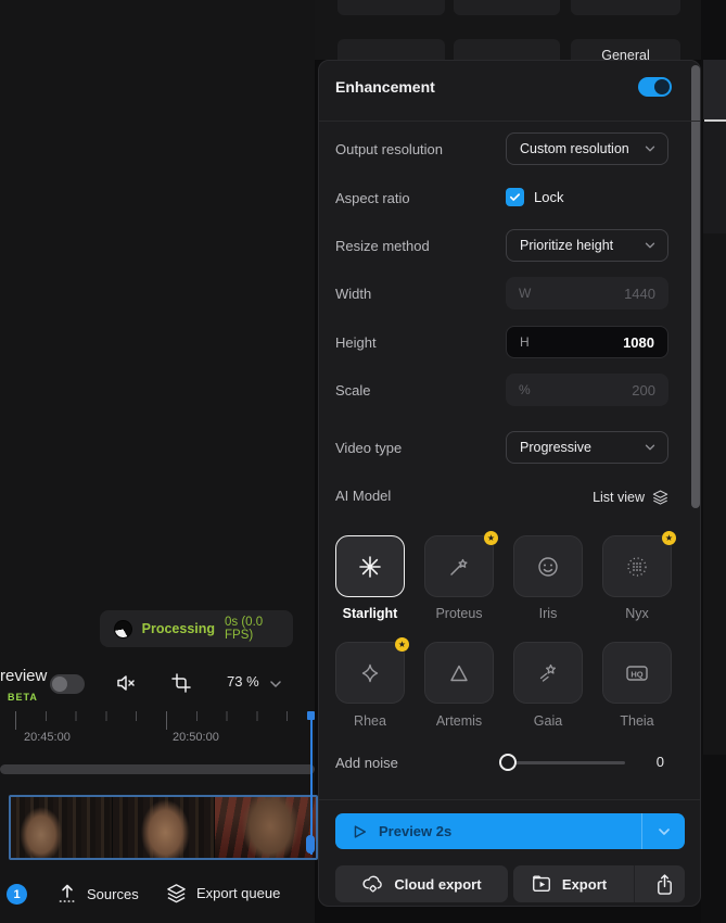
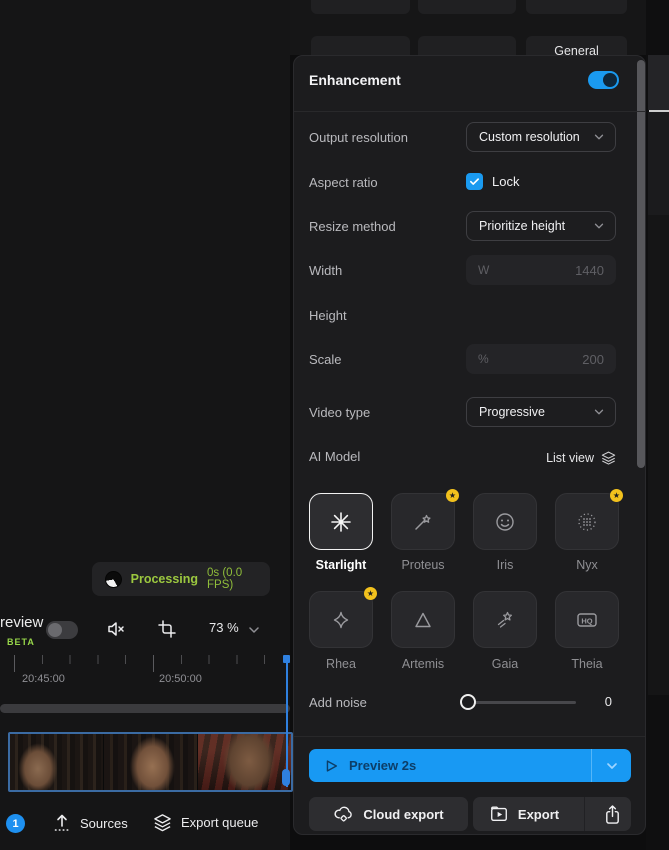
  Processing
  0s (0.0 FPS)
  review
  BETA
  73 %
  20:45:00
  20:50:00
  1
  Sources
  Export queue
  General
  Enhancement
  Output resolution
  Custom resolution
  Aspect ratio
  Lock
  Resize method
  Prioritize height
  Width
  W
  1440
  Height
- H
- 1080
  Scale
  %
  200
  Video type
  Progressive
  AI Model
  List view
  ★
  ★
  Starlight
  Proteus
  Iris
  Nyx
  ★
  HQ
  Rhea
  Artemis
  Gaia
  Theia
  Add noise
  0
  Preview 2s
  Cloud export
  Export
